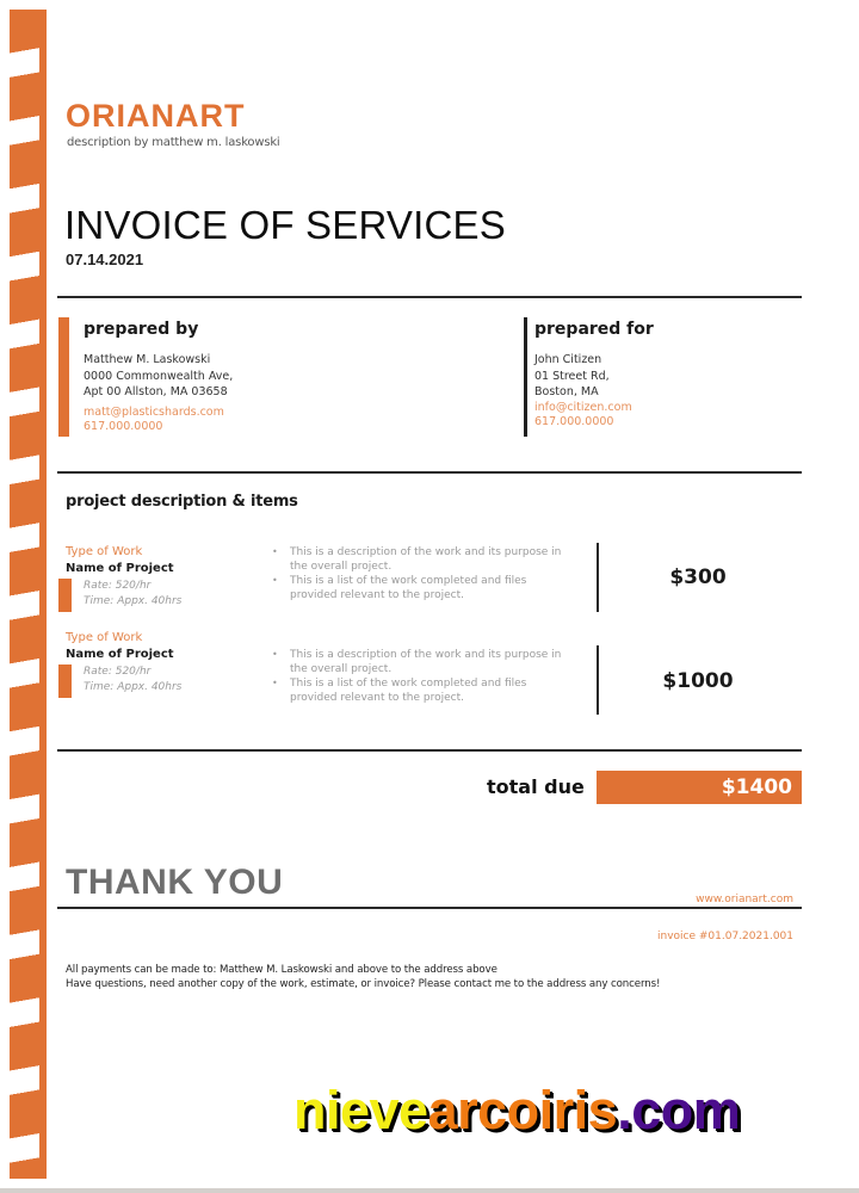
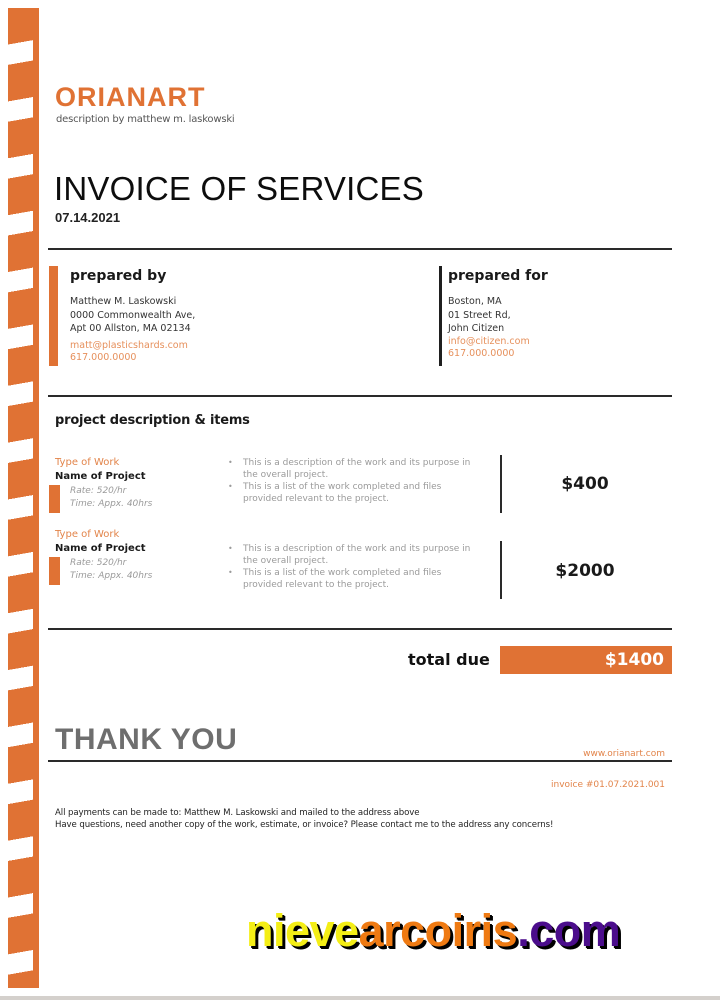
  ORIANART
  description by matthew m. laskowski
  INVOICE OF SERVICES
  07.14.2021
  prepared by
  Matthew M. Laskowski
  0000 Commonwealth Ave,
- Apt 00 Allston, MA 03658
+ Apt 00 Allston, MA 02134
  matt@plasticshards.com
  617.000.0000
  prepared for
- John Citizen
+ Boston, MA
  01 Street Rd,
- Boston, MA
+ John Citizen
  info@citizen.com
  617.000.0000
  project description & items
  Type of Work
  Name of Project
  Rate: 520/hr
  Time: Appx. 40hrs
  This is a description of the work and its purpose in the overall project.
  This is a list of the work completed and files provided relevant to the project.
- $300
+ $400
  Type of Work
  Name of Project
  Rate: 520/hr
  Time: Appx. 40hrs
  This is a description of the work and its purpose in the overall project.
  This is a list of the work completed and files provided relevant to the project.
- $1000
+ $2000
  total due
  $1400
  THANK YOU
  www.orianart.com
  invoice #01.07.2021.001
- All payments can be made to: Matthew M. Laskowski and above to the address above
+ All payments can be made to: Matthew M. Laskowski and mailed to the address above
  Have questions, need another copy of the work, estimate, or invoice? Please contact me to the address any concerns!
  nievearcoiris.com
